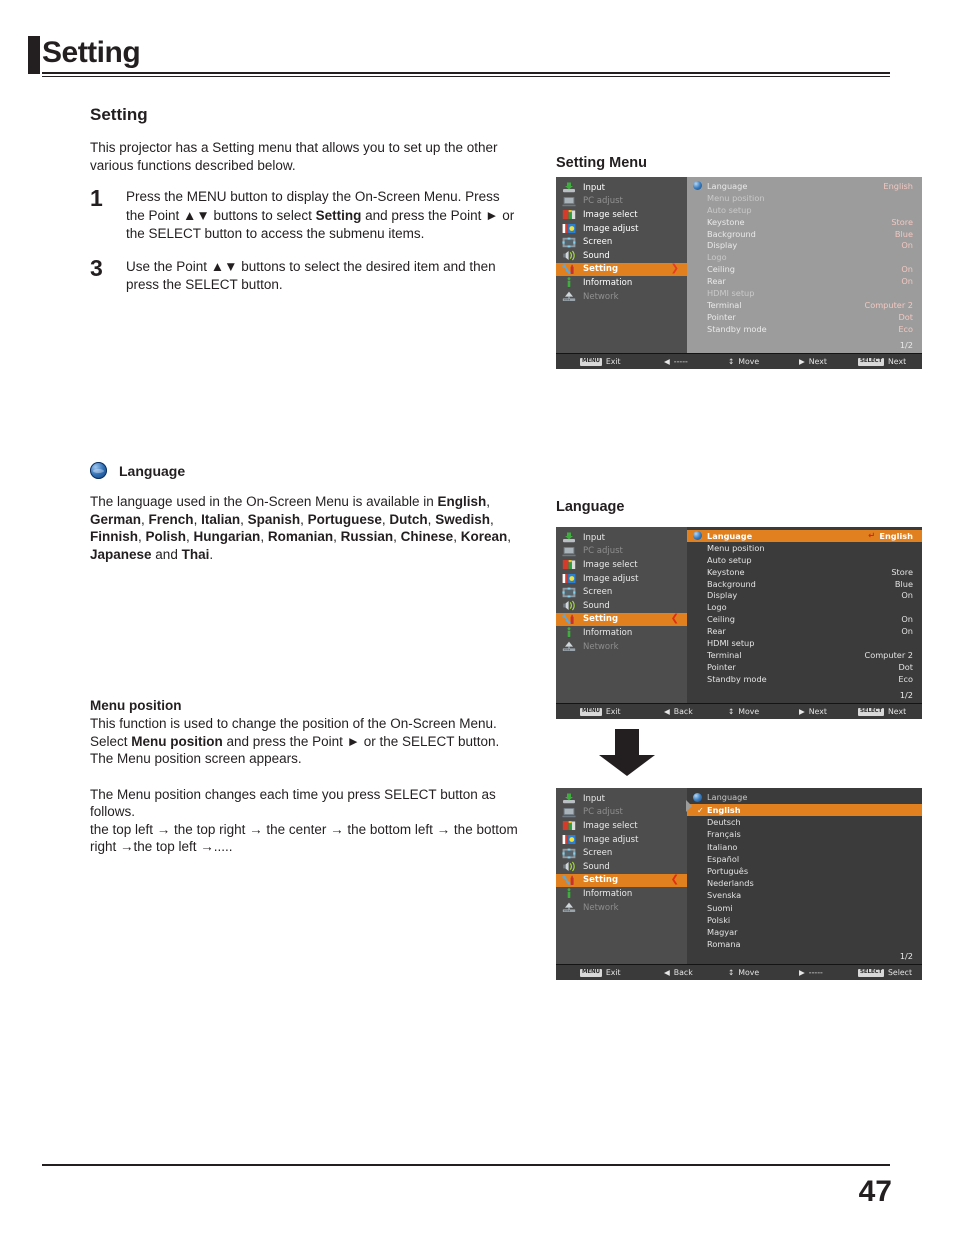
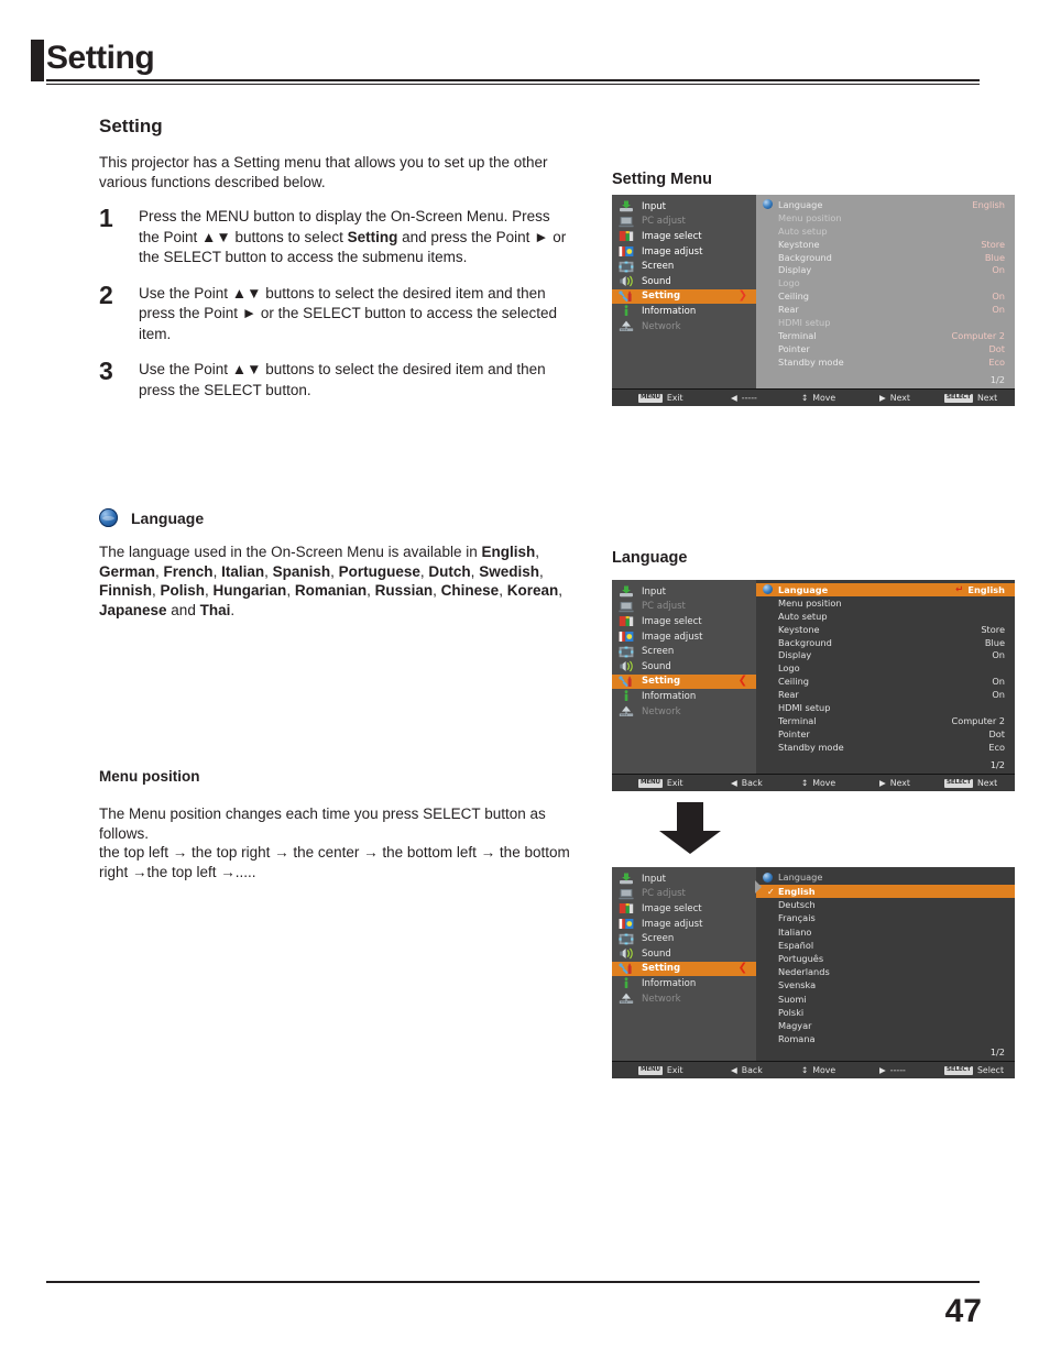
  Setting
  Setting
  This projector has a Setting menu that allows you to set up the other various functions described below.
  1
  Press the MENU button to display the On-Screen Menu. Press the Point ▲▼ buttons to select Setting and press the Point ► or the SELECT button to access the submenu items.
+ 2
+ Use the Point ▲▼ buttons to select the desired item and then press the Point ► or the SELECT button to access the selected item.
  3
  Use the Point ▲▼ buttons to select the desired item and then press the SELECT button.
  Language
  The language used in the On-Screen Menu is available in English, German, French, Italian, Spanish, Portuguese, Dutch, Swedish, Finnish, Polish, Hungarian, Romanian, Russian, Chinese, Korean, Japanese and Thai.
  Menu position
- This function is used to change the position of the On-Screen Menu. Select Menu position and press the Point ► or the SELECT button. The Menu position screen appears.
  The Menu position changes each time you press SELECT button as follows.
  the top left → the top right → the center → the bottom left → the bottom right →the top left →.....
  Setting Menu
  Input
  PC adjust
  Image select
  Image adjust
  Screen
  Sound
  Setting
  ❯
  Information
  Network
  Language
  English
  Menu position
  Auto setup
  Keystone
  Store
  Background
  Blue
  Display
  On
  Logo
  Ceiling
  On
  Rear
  On
  HDMI setup
  Terminal
  Computer 2
  Pointer
  Dot
  Standby mode
  Eco
  1/2
  Exit
  ◀
  -----
  ↕
  Move
  ▶
  Next
  Next
  Language
  Input
  PC adjust
  Image select
  Image adjust
  Screen
  Sound
  Setting
  ❮
  Information
  Network
  Language
  ↵
  English
  Menu position
  Auto setup
  Keystone
  Store
  Background
  Blue
  Display
  On
  Logo
  Ceiling
  On
  Rear
  On
  HDMI setup
  Terminal
  Computer 2
  Pointer
  Dot
  Standby mode
  Eco
  1/2
  Exit
  ◀
  Back
  ↕
  Move
  ▶
  Next
  Next
  Input
  PC adjust
  Image select
  Image adjust
  Screen
  Sound
  Setting
  ❮
  Information
  Network
  Language
  ✓
  English
  Deutsch
  Français
  Italiano
  Español
  Português
  Nederlands
  Svenska
  Suomi
  Polski
  Magyar
  Romana
  1/2
  Exit
  ◀
  Back
  ↕
  Move
  ▶
  -----
  Select
  47
